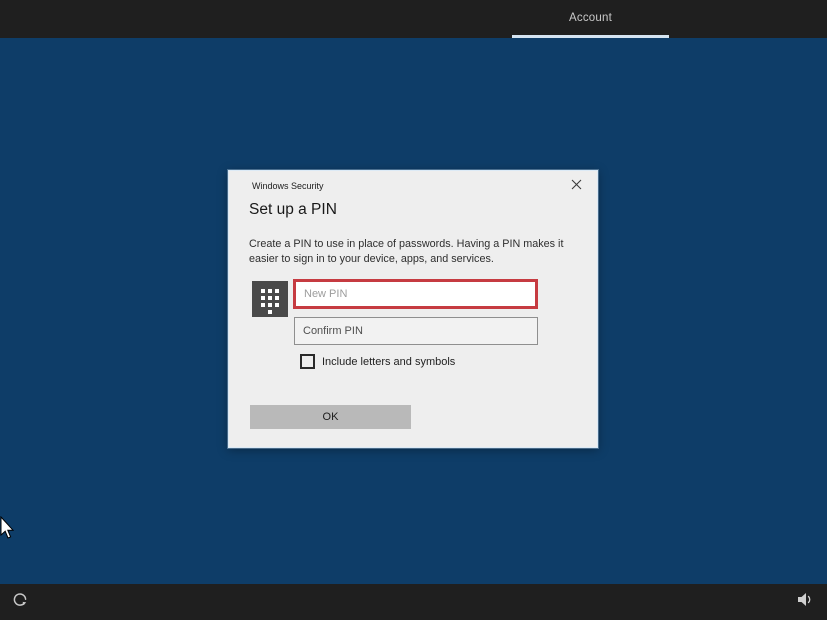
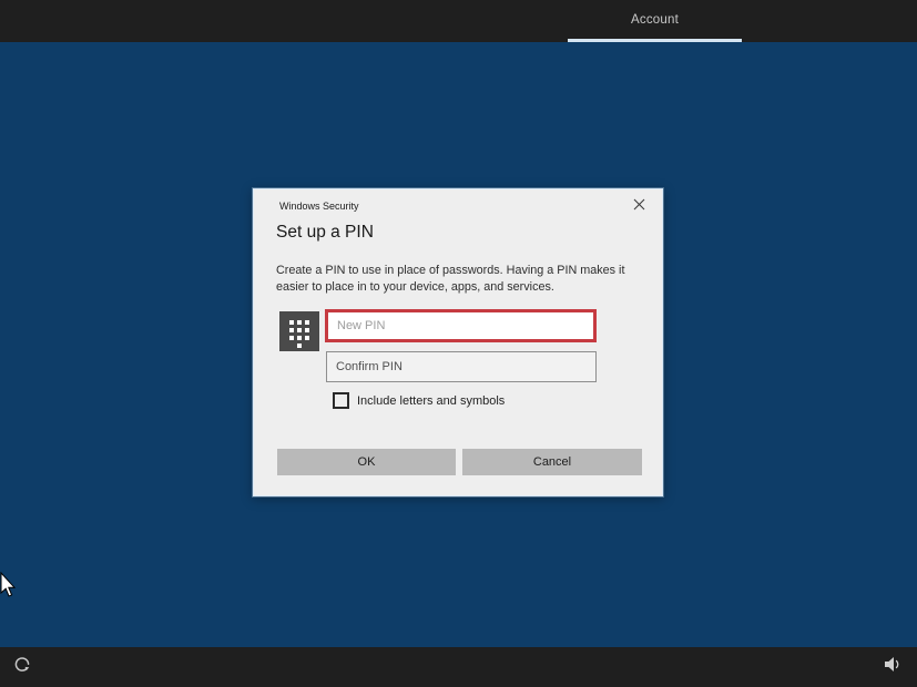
  Account
  Windows Security
  Set up a PIN
- Create a PIN to use in place of passwords. Having a PIN makes it easier to sign in to your device, apps, and services.
+ Create a PIN to use in place of passwords. Having a PIN makes it easier to place in to your device, apps, and services.
  New PIN
  Confirm PIN
  Include letters and symbols
  OK
+ Cancel
